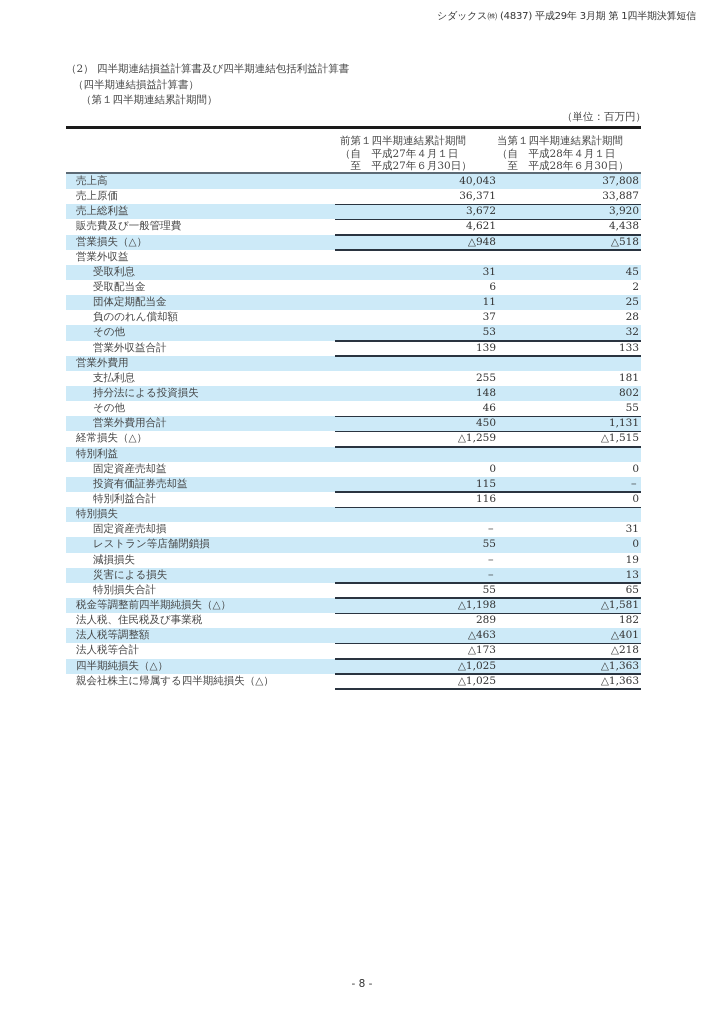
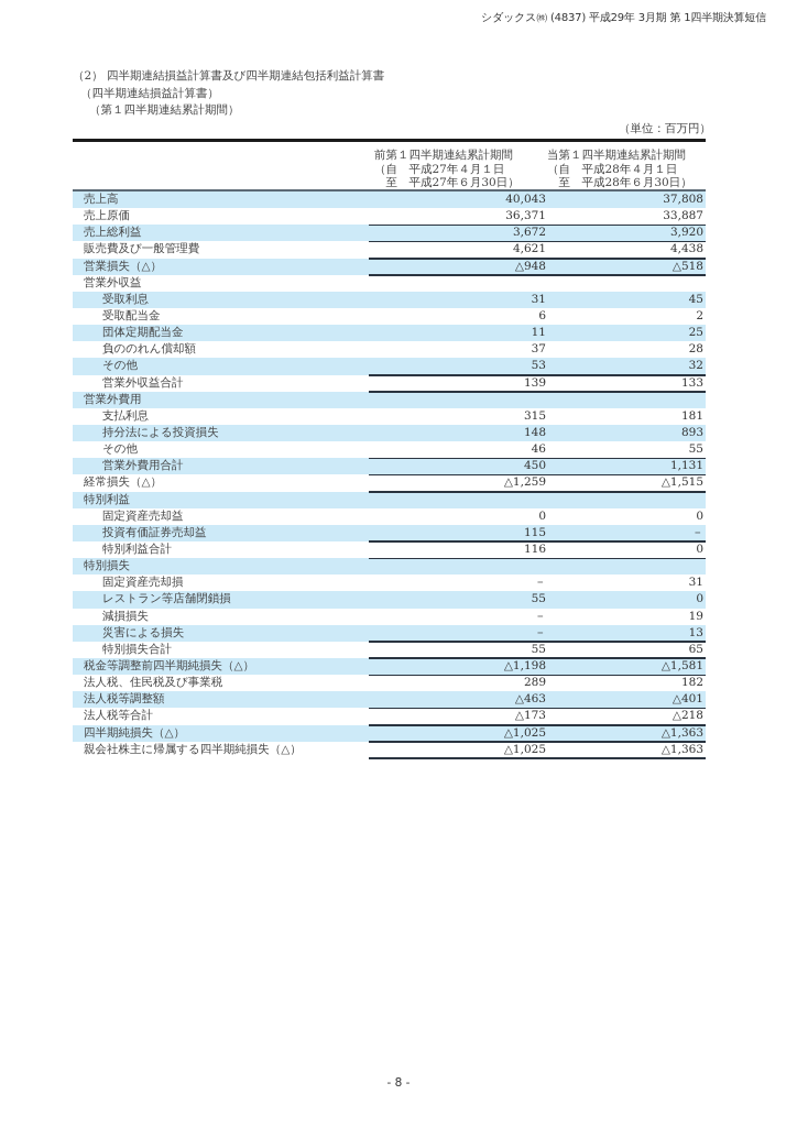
  シダックス㈱ (4837) 平成29年 3月期 第 1四半期決算短信
  （2） 四半期連結損益計算書及び四半期連結包括利益計算書
  （四半期連結損益計算書）
  （第１四半期連結累計期間）
  （単位：百万円）
  前第１四半期連結累計期間 （自 平成27年４月１日 至 平成27年６月30日）
  当第１四半期連結累計期間 （自 平成28年４月１日 至 平成28年６月30日）
  売上高
  40,043
  37,808
  売上原価
  36,371
  33,887
  売上総利益
  3,672
  3,920
  販売費及び一般管理費
  4,621
  4,438
  営業損失（△）
  △948
  △518
  営業外収益
  受取利息
  31
  45
  受取配当金
  6
  2
  団体定期配当金
  11
  25
  負ののれん償却額
  37
  28
  その他
  53
  32
  営業外収益合計
  139
  133
  営業外費用
  支払利息
- 255
+ 315
  181
  持分法による投資損失
  148
- 802
+ 893
  その他
  46
  55
  営業外費用合計
  450
  1,131
  経常損失（△）
  △1,259
  △1,515
  特別利益
  固定資産売却益
  0
  0
  投資有価証券売却益
  115
  －
  特別利益合計
  116
  0
  特別損失
  固定資産売却損
  －
  31
  レストラン等店舗閉鎖損
  55
  0
  減損損失
  －
  19
  災害による損失
  －
  13
  特別損失合計
  55
  65
  税金等調整前四半期純損失（△）
  △1,198
  △1,581
  法人税、住民税及び事業税
  289
  182
  法人税等調整額
  △463
  △401
  法人税等合計
  △173
  △218
  四半期純損失（△）
  △1,025
  △1,363
  親会社株主に帰属する四半期純損失（△）
  △1,025
  △1,363
  - 8 -
